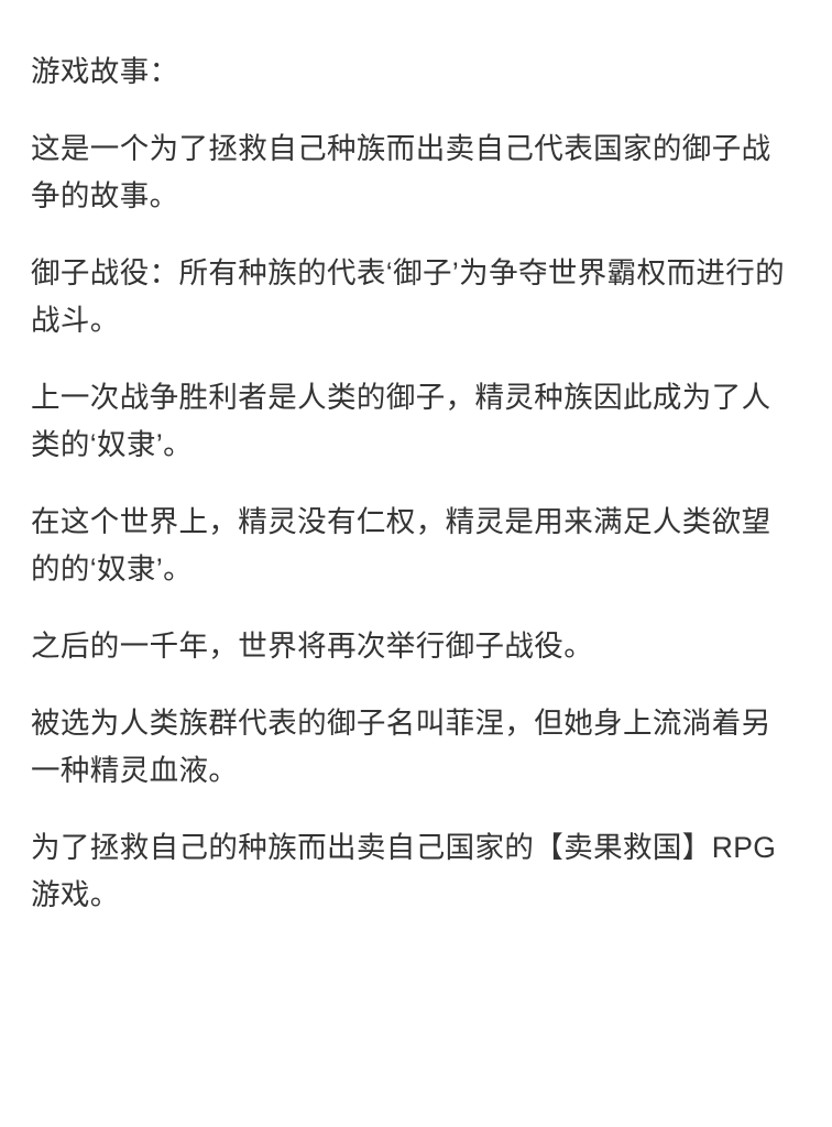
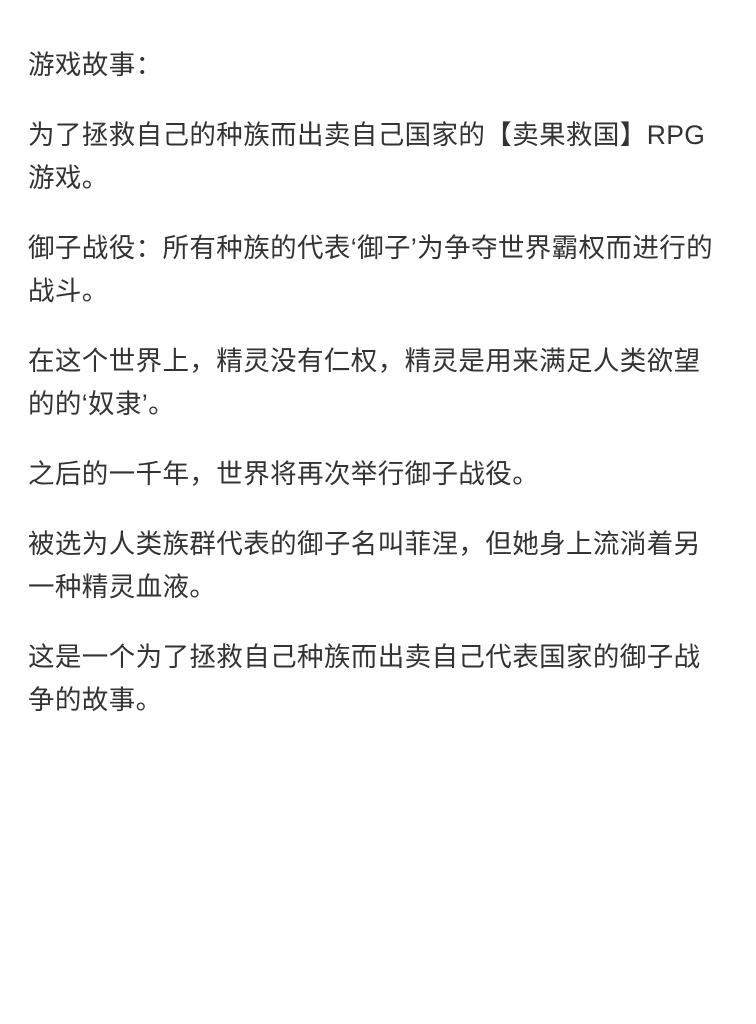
  游戏故事：
- 这是一个为了拯救自己种族而出卖自己代表国家的御子战争的故事。
+ 为了拯救自己的种族而出卖自己国家的【卖果救国】RPG游戏。
  御子战役：所有种族的代表‘御子’为争夺世界霸权而进行的战斗。
- 上一次战争胜利者是人类的御子，精灵种族因此成为了人类的‘奴隶’。
  在这个世界上，精灵没有仁权，精灵是用来满足人类欲望的的‘奴隶’。
  之后的一千年，世界将再次举行御子战役。
  被选为人类族群代表的御子名叫菲涅，但她身上流淌着另一种精灵血液。
- 为了拯救自己的种族而出卖自己国家的【卖果救国】RPG游戏。
+ 这是一个为了拯救自己种族而出卖自己代表国家的御子战争的故事。
